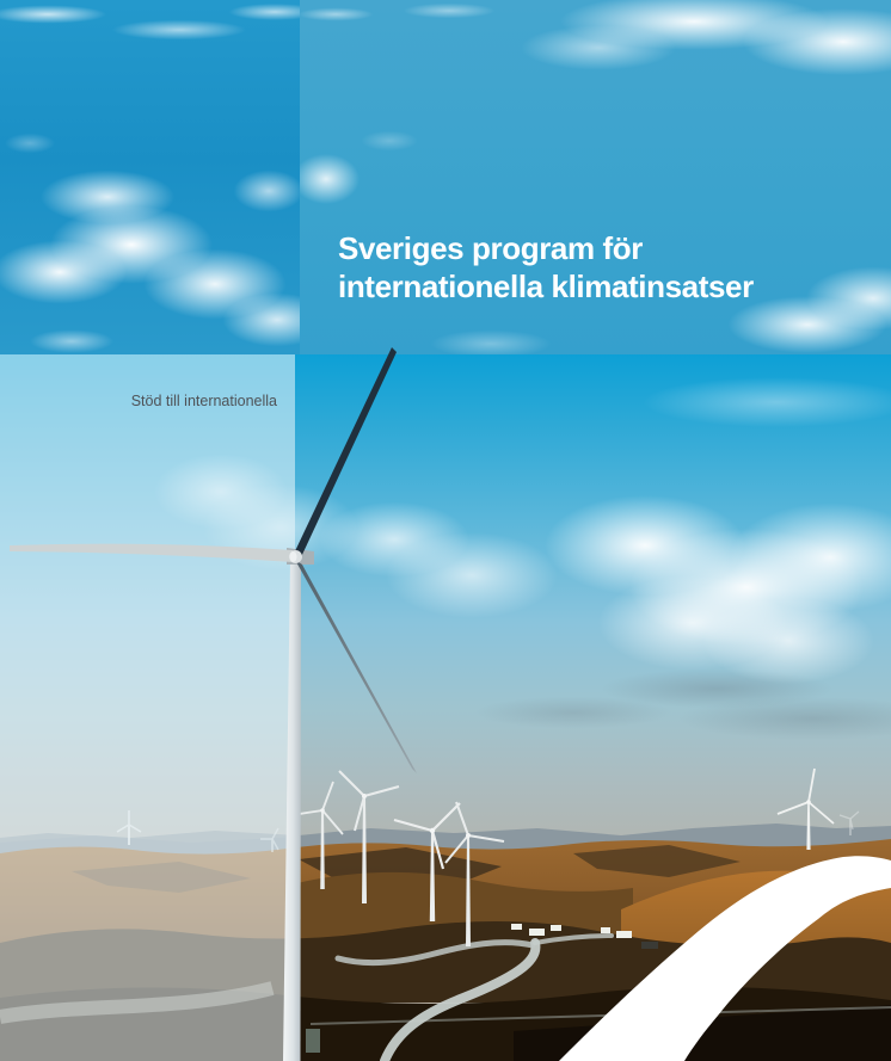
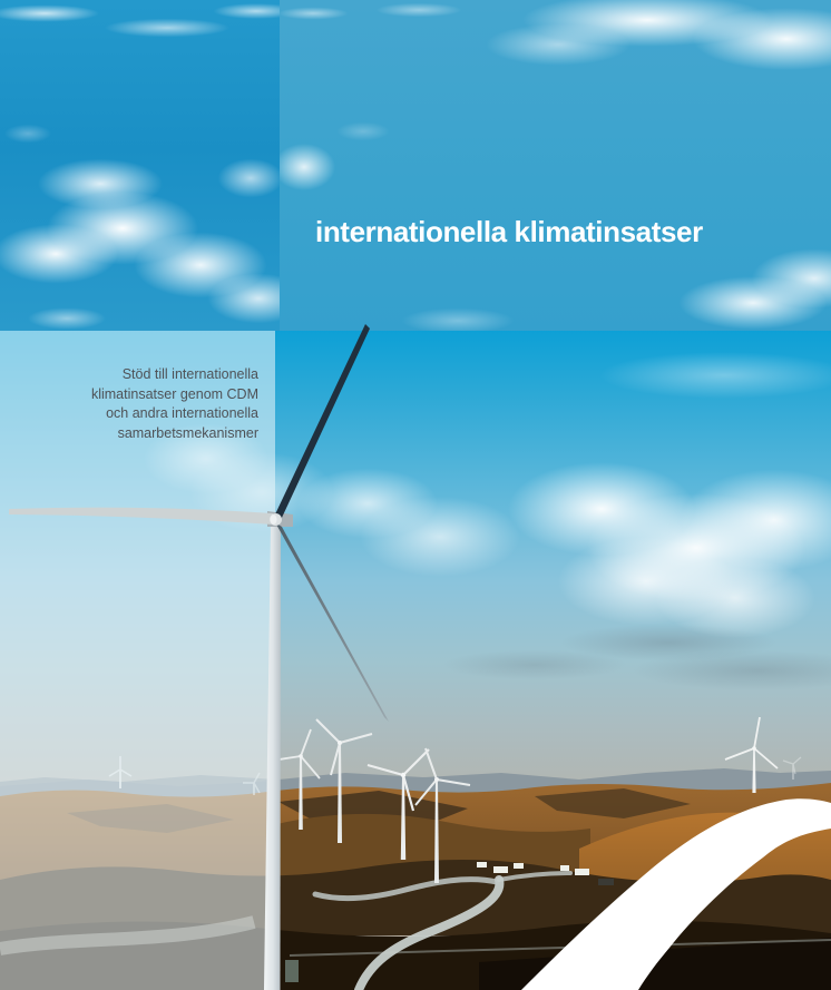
- Sveriges program för
  internationella klimatinsatser
  Stöd till internationella
+ klimatinsatser genom CDM
+ och andra internationella
+ samarbetsmekanismer
